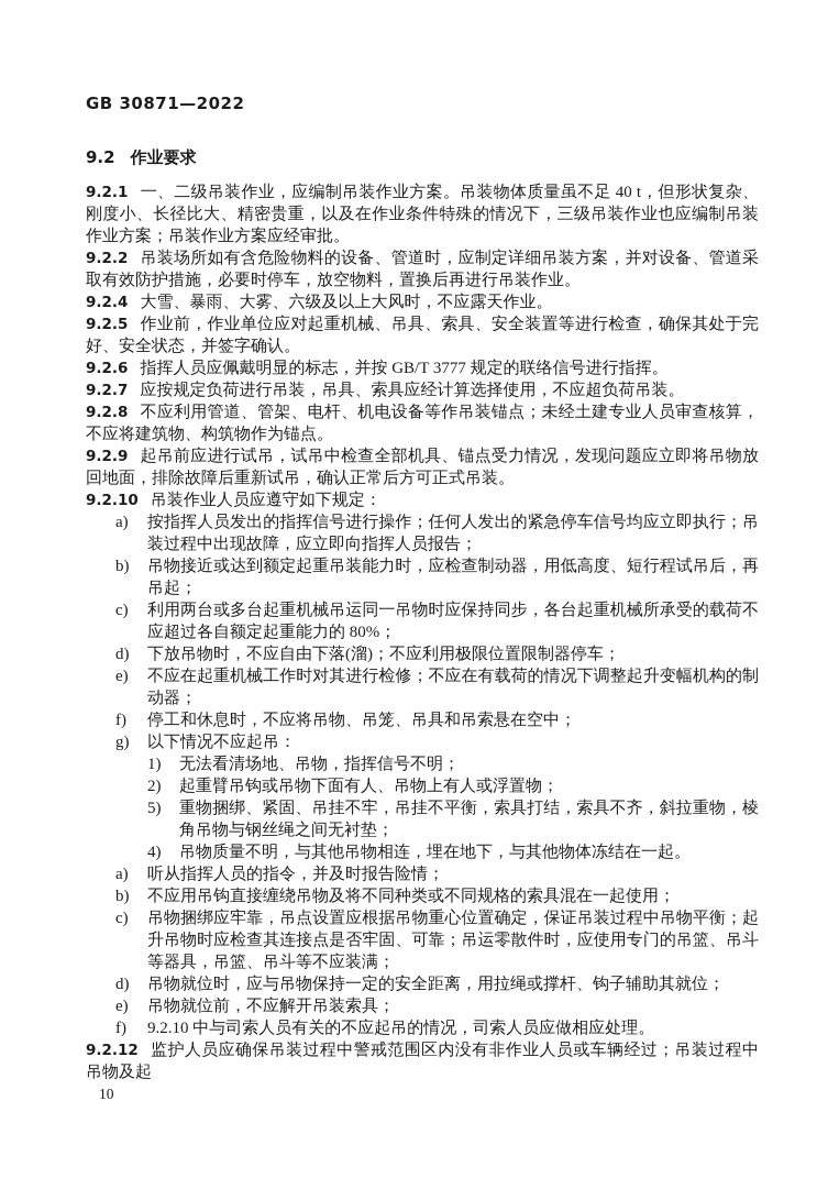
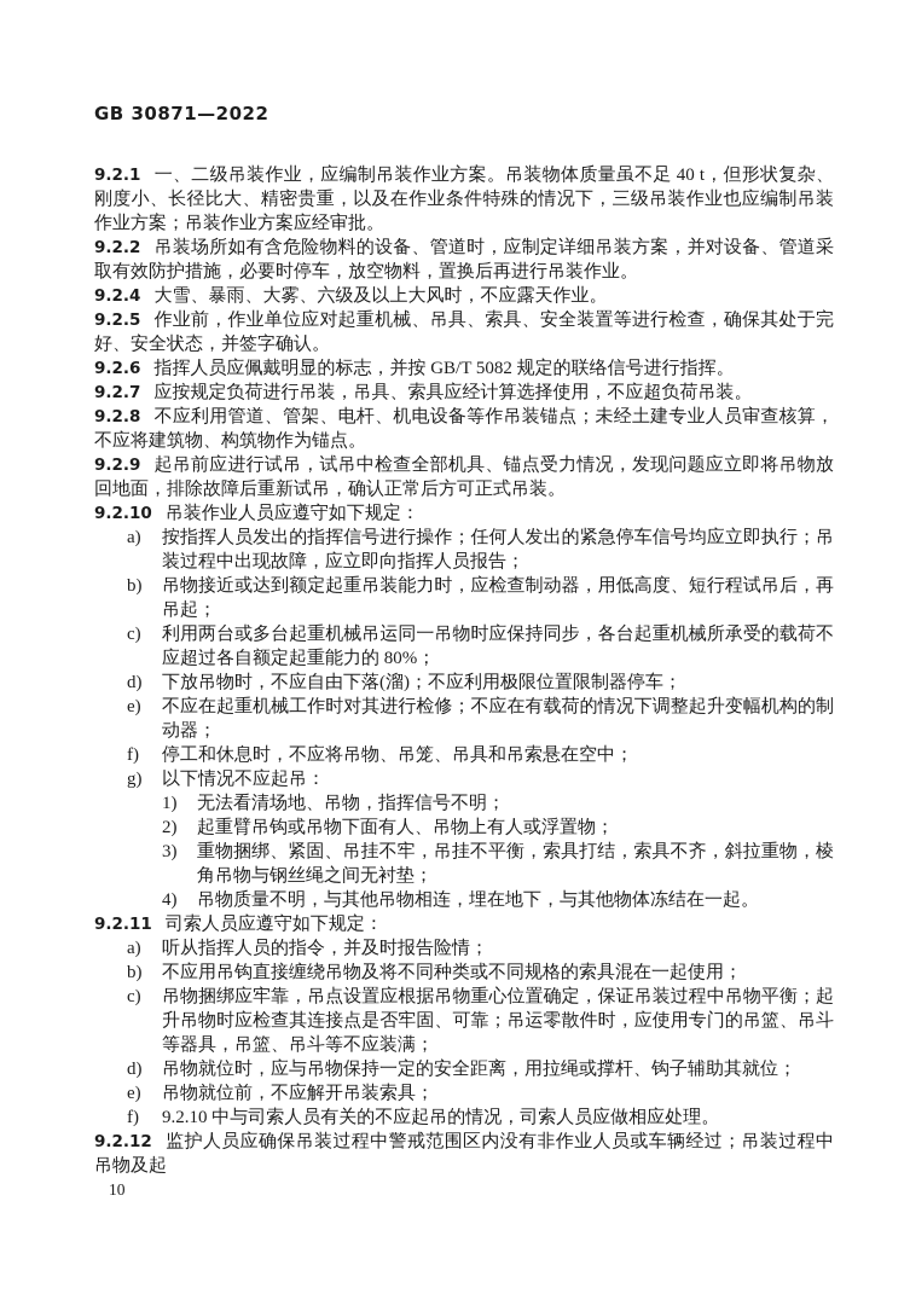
  GB 30871—2022
- 9.2 作业要求
  9.2.1 一、二级吊装作业，应编制吊装作业方案。吊装物体质量虽不足 40 t，但形状复杂、刚度小、长径比大、精密贵重，以及在作业条件特殊的情况下，三级吊装作业也应编制吊装作业方案；吊装作业方案应经审批。
  9.2.2 吊装场所如有含危险物料的设备、管道时，应制定详细吊装方案，并对设备、管道采取有效防护措施，必要时停车，放空物料，置换后再进行吊装作业。
  9.2.4 大雪、暴雨、大雾、六级及以上大风时，不应露天作业。
  9.2.5 作业前，作业单位应对起重机械、吊具、索具、安全装置等进行检查，确保其处于完好、安全状态，并签字确认。
- 9.2.6 指挥人员应佩戴明显的标志，并按 GB/T 3777 规定的联络信号进行指挥。
+ 9.2.6 指挥人员应佩戴明显的标志，并按 GB/T 5082 规定的联络信号进行指挥。
  9.2.7 应按规定负荷进行吊装，吊具、索具应经计算选择使用，不应超负荷吊装。
  9.2.8 不应利用管道、管架、电杆、机电设备等作吊装锚点；未经土建专业人员审查核算，不应将建筑物、构筑物作为锚点。
  9.2.9 起吊前应进行试吊，试吊中检查全部机具、锚点受力情况，发现问题应立即将吊物放回地面，排除故障后重新试吊，确认正常后方可正式吊装。
  9.2.10 吊装作业人员应遵守如下规定：
  a)
  按指挥人员发出的指挥信号进行操作；任何人发出的紧急停车信号均应立即执行；吊装过程中出现故障，应立即向指挥人员报告；
  b)
  吊物接近或达到额定起重吊装能力时，应检查制动器，用低高度、短行程试吊后，再吊起；
  c)
  利用两台或多台起重机械吊运同一吊物时应保持同步，各台起重机械所承受的载荷不应超过各自额定起重能力的 80%；
  d)
  下放吊物时，不应自由下落(溜)；不应利用极限位置限制器停车；
  e)
  不应在起重机械工作时对其进行检修；不应在有载荷的情况下调整起升变幅机构的制动器；
  f)
  停工和休息时，不应将吊物、吊笼、吊具和吊索悬在空中；
  g)
  以下情况不应起吊：
  1)
  无法看清场地、吊物，指挥信号不明；
  2)
  起重臂吊钩或吊物下面有人、吊物上有人或浮置物；
- 5)
+ 3)
  重物捆绑、紧固、吊挂不牢，吊挂不平衡，索具打结，索具不齐，斜拉重物，棱角吊物与钢丝绳之间无衬垫；
  4)
  吊物质量不明，与其他吊物相连，埋在地下，与其他物体冻结在一起。
+ 9.2.11 司索人员应遵守如下规定：
  a)
  听从指挥人员的指令，并及时报告险情；
  b)
  不应用吊钩直接缠绕吊物及将不同种类或不同规格的索具混在一起使用；
  c)
  吊物捆绑应牢靠，吊点设置应根据吊物重心位置确定，保证吊装过程中吊物平衡；起升吊物时应检查其连接点是否牢固、可靠；吊运零散件时，应使用专门的吊篮、吊斗等器具，吊篮、吊斗等不应装满；
  d)
  吊物就位时，应与吊物保持一定的安全距离，用拉绳或撑杆、钩子辅助其就位；
  e)
  吊物就位前，不应解开吊装索具；
  f)
  9.2.10 中与司索人员有关的不应起吊的情况，司索人员应做相应处理。
  9.2.12 监护人员应确保吊装过程中警戒范围区内没有非作业人员或车辆经过；吊装过程中吊物及起
  10
